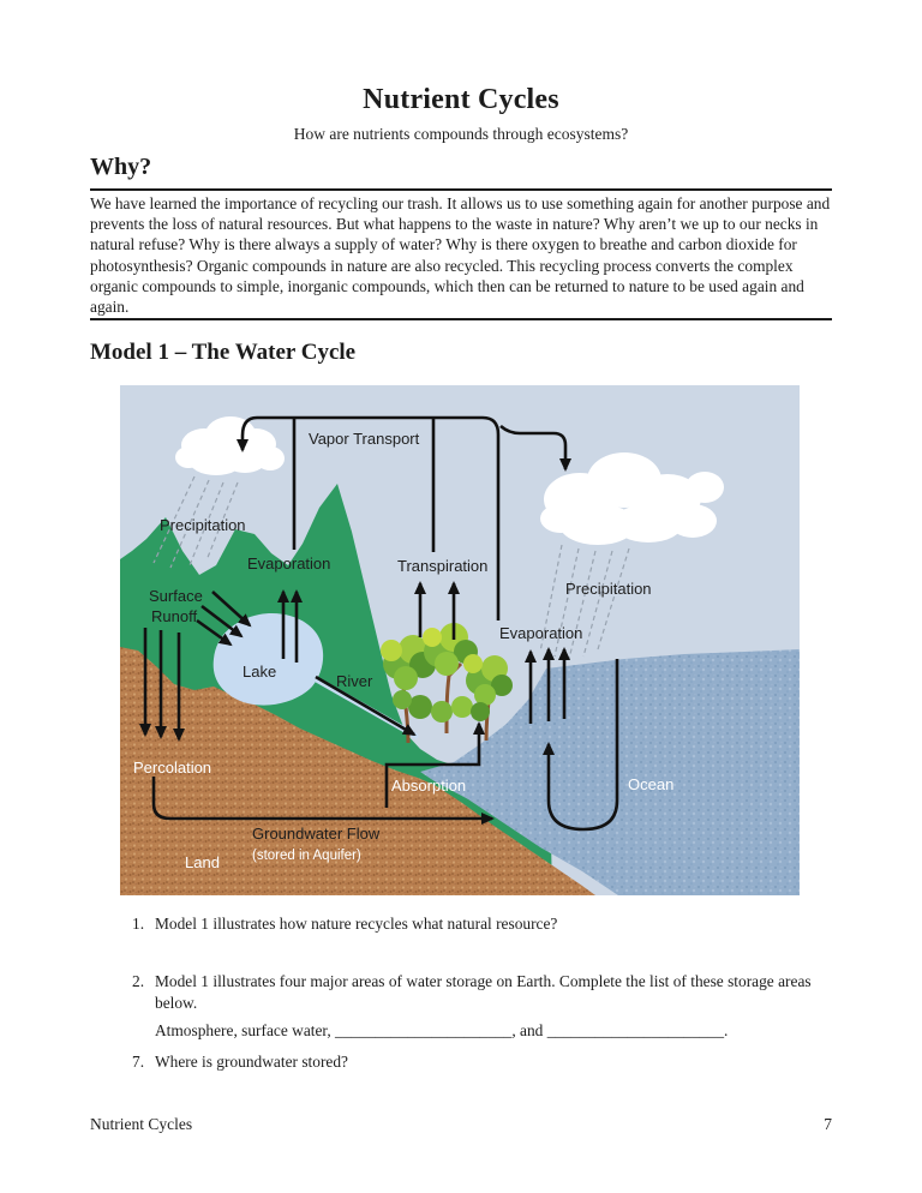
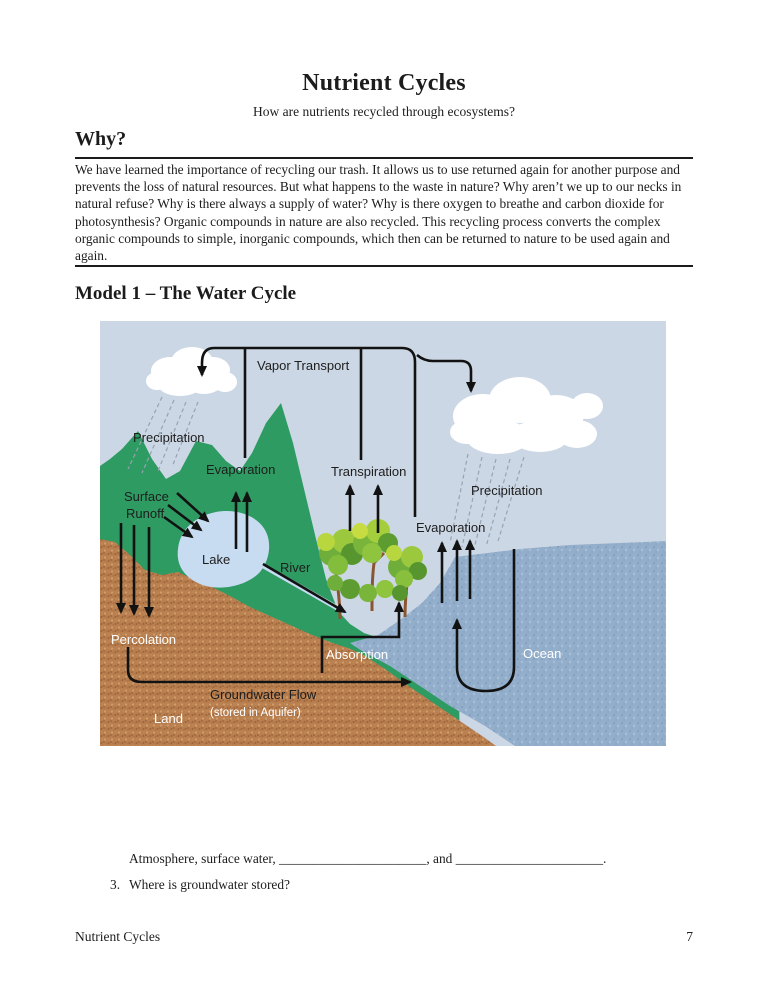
  Nutrient Cycles
- How are nutrients compounds through ecosystems?
+ How are nutrients recycled through ecosystems?
  Why?
- We have learned the importance of recycling our trash. It allows us to use something again for another purpose and prevents the loss of natural resources. But what happens to the waste in nature? Why aren’t we up to our necks in natural refuse? Why is there always a supply of water? Why is there oxygen to breathe and carbon dioxide for photosynthesis? Organic compounds in nature are also recycled. This recycling process converts the complex organic compounds to simple, inorganic compounds, which then can be returned to nature to be used again and again.
+ We have learned the importance of recycling our trash. It allows us to use returned again for another purpose and prevents the loss of natural resources. But what happens to the waste in nature? Why aren’t we up to our necks in natural refuse? Why is there always a supply of water? Why is there oxygen to breathe and carbon dioxide for photosynthesis? Organic compounds in nature are also recycled. This recycling process converts the complex organic compounds to simple, inorganic compounds, which then can be returned to nature to be used again and again.
  Model 1 – The Water Cycle
  Vapor Transport
  Precipitation
  Evaporation
  Transpiration
  Precipitation
  Evaporation
  Surface
  Runoff
  Lake
  River
  Groundwater Flow
  Percolation
  Absorption
  Ocean
  (stored in Aquifer)
  Land
- 1.
- Model 1 illustrates how nature recycles what natural resource?
- 2.
- Model 1 illustrates four major areas of water storage on Earth. Complete the list of these storage areas below.
  Atmosphere, surface water, ______________________, and ______________________.
- 7.
+ 3.
  Where is groundwater stored?
  Nutrient Cycles
  7
